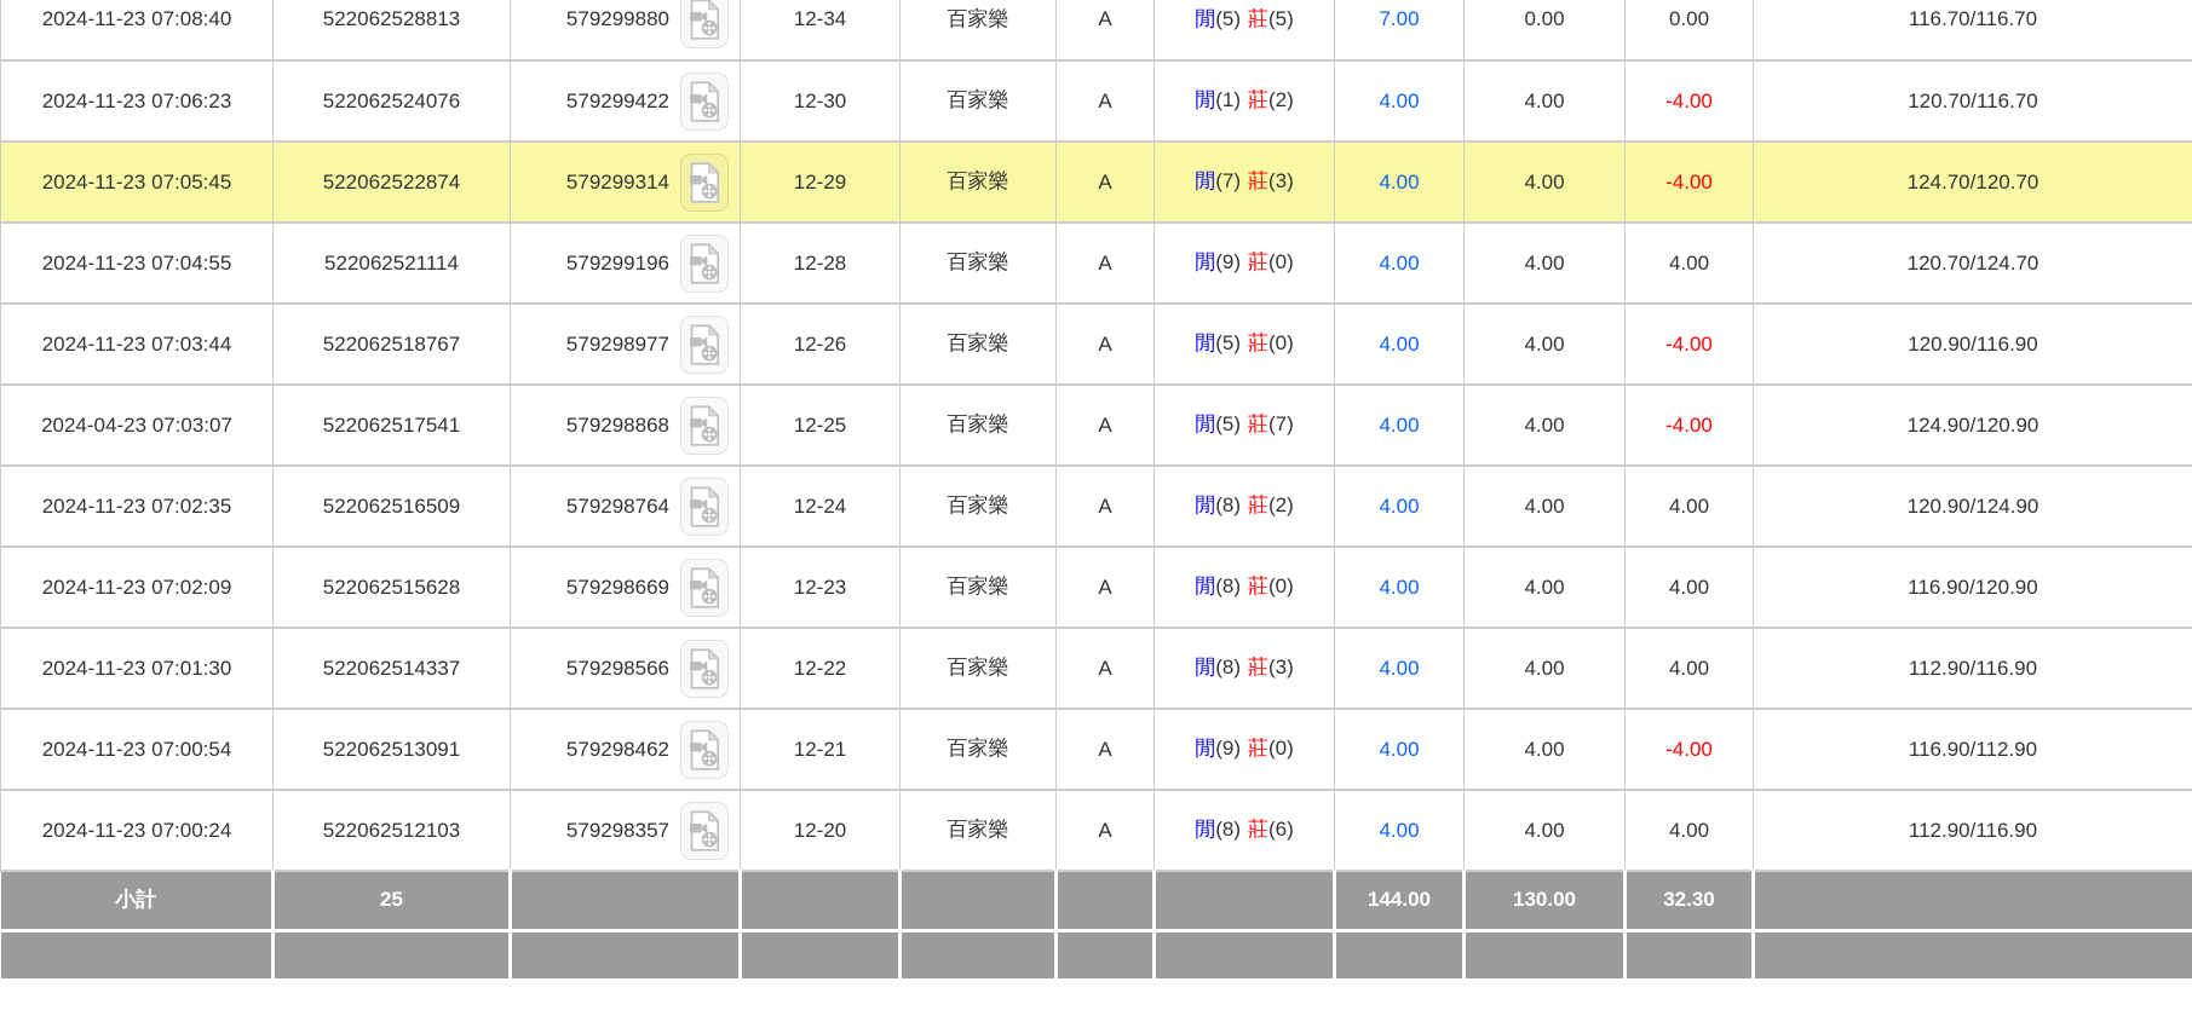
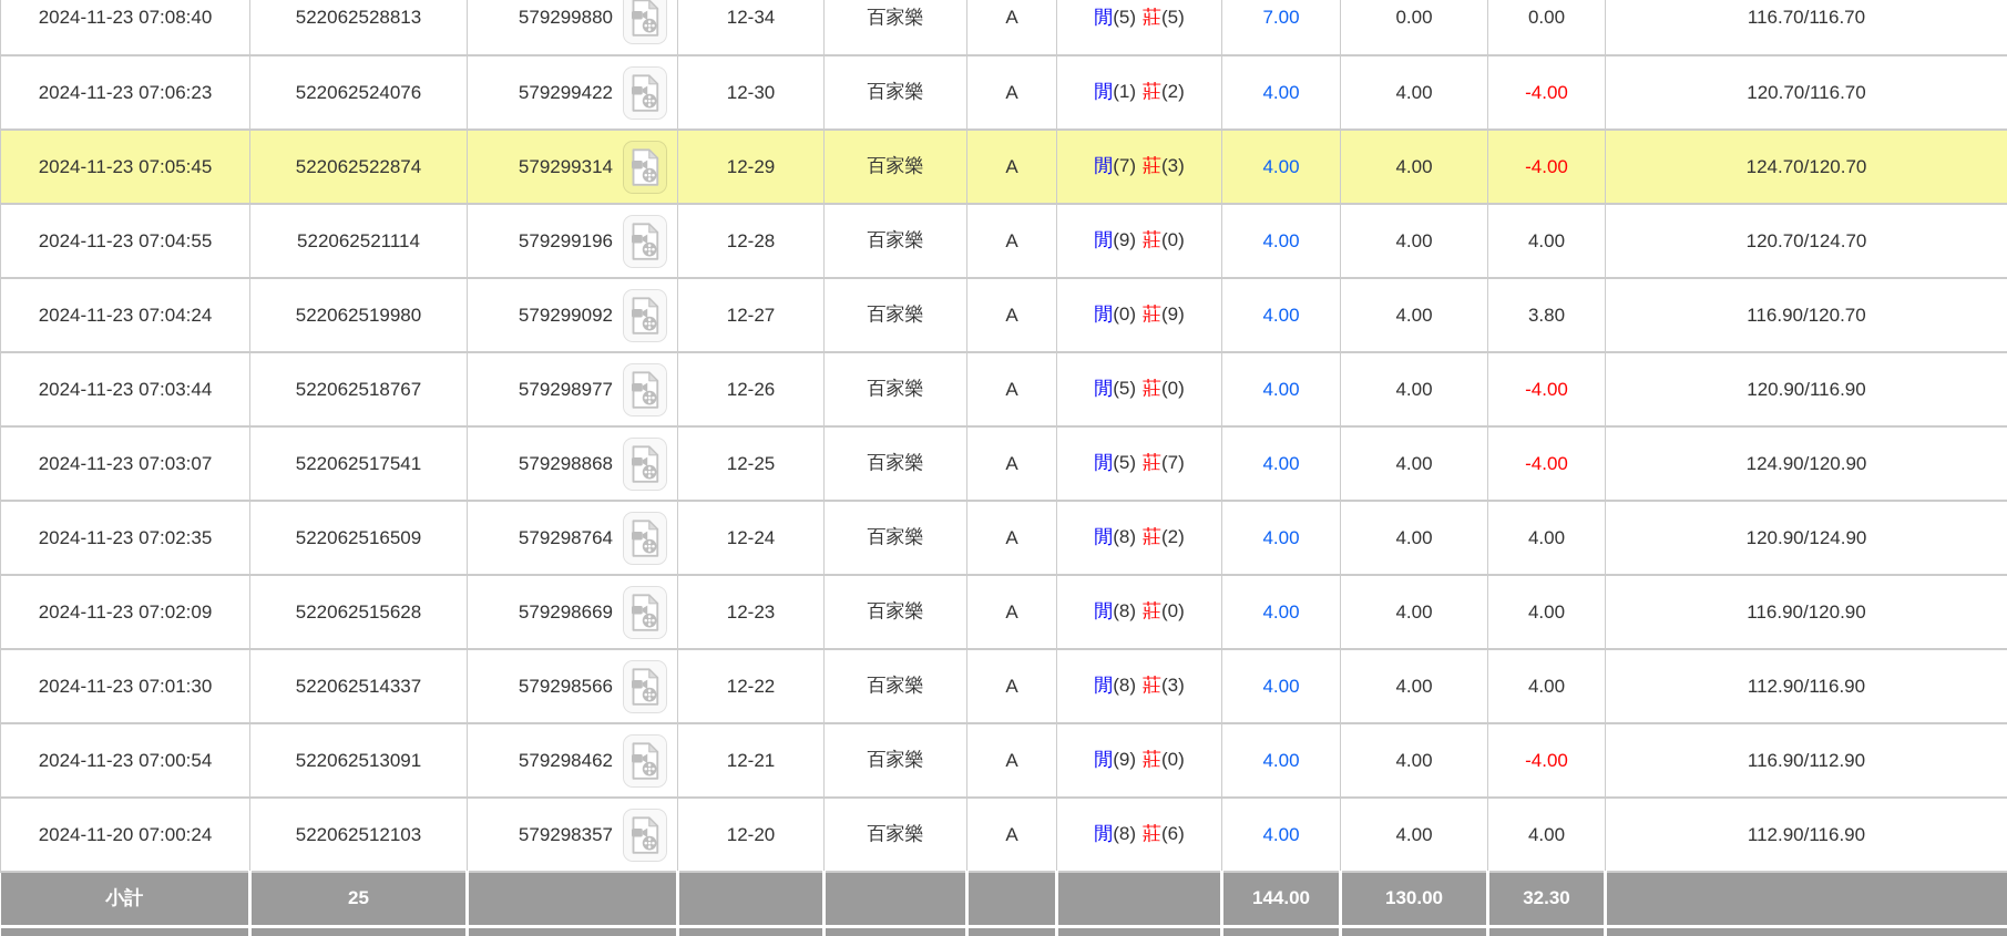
  2024-11-23 07:08:40	522062528813	579299880	12-34	百家樂	A	閒(5) 莊(5)	7.00	0.00	0.00	116.70/116.70
  2024-11-23 07:06:23	522062524076	579299422	12-30	百家樂	A	閒(1) 莊(2)	4.00	4.00	-4.00	120.70/116.70
  2024-11-23 07:05:45	522062522874	579299314	12-29	百家樂	A	閒(7) 莊(3)	4.00	4.00	-4.00	124.70/120.70
  2024-11-23 07:04:55	522062521114	579299196	12-28	百家樂	A	閒(9) 莊(0)	4.00	4.00	4.00	120.70/124.70
+ 2024-11-23 07:04:24	522062519980	579299092	12-27	百家樂	A	閒(0) 莊(9)	4.00	4.00	3.80	116.90/120.70
  2024-11-23 07:03:44	522062518767	579298977	12-26	百家樂	A	閒(5) 莊(0)	4.00	4.00	-4.00	120.90/116.90
- 2024-04-23 07:03:07	522062517541	579298868	12-25	百家樂	A	閒(5) 莊(7)	4.00	4.00	-4.00	124.90/120.90
+ 2024-11-23 07:03:07	522062517541	579298868	12-25	百家樂	A	閒(5) 莊(7)	4.00	4.00	-4.00	124.90/120.90
  2024-11-23 07:02:35	522062516509	579298764	12-24	百家樂	A	閒(8) 莊(2)	4.00	4.00	4.00	120.90/124.90
  2024-11-23 07:02:09	522062515628	579298669	12-23	百家樂	A	閒(8) 莊(0)	4.00	4.00	4.00	116.90/120.90
  2024-11-23 07:01:30	522062514337	579298566	12-22	百家樂	A	閒(8) 莊(3)	4.00	4.00	4.00	112.90/116.90
  2024-11-23 07:00:54	522062513091	579298462	12-21	百家樂	A	閒(9) 莊(0)	4.00	4.00	-4.00	116.90/112.90
- 2024-11-23 07:00:24	522062512103	579298357	12-20	百家樂	A	閒(8) 莊(6)	4.00	4.00	4.00	112.90/116.90
+ 2024-11-20 07:00:24	522062512103	579298357	12-20	百家樂	A	閒(8) 莊(6)	4.00	4.00	4.00	112.90/116.90
  小計	25						144.00	130.00	32.30
